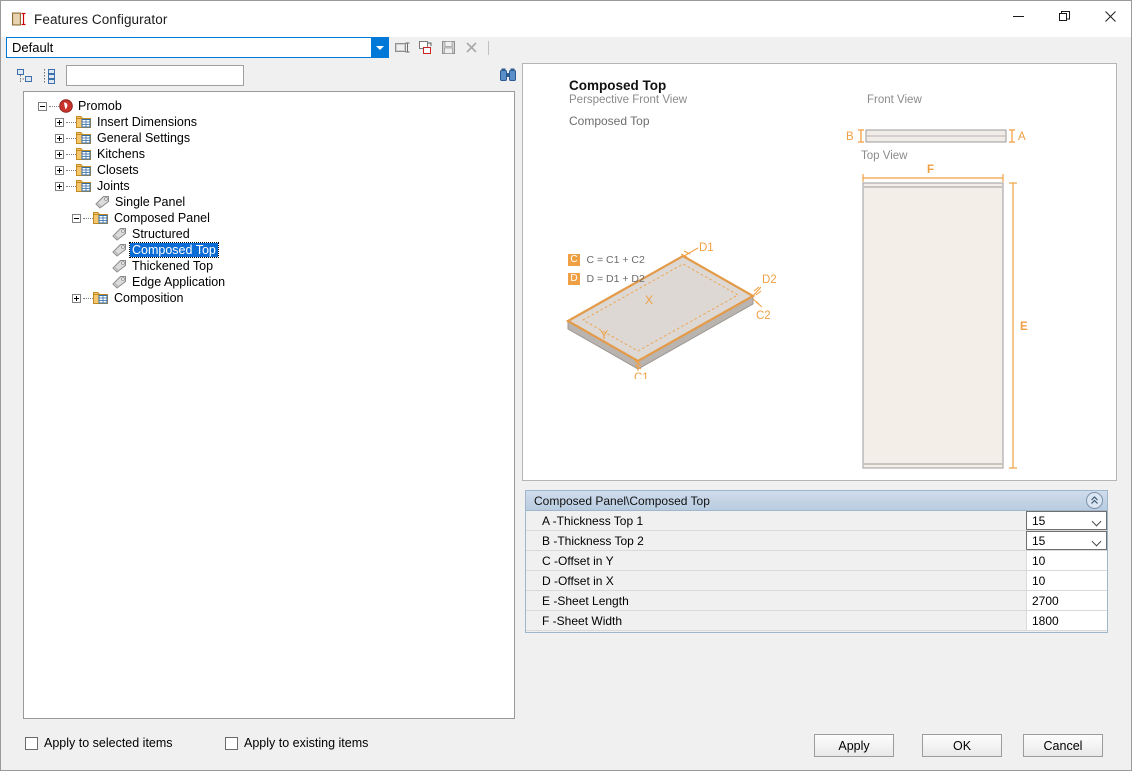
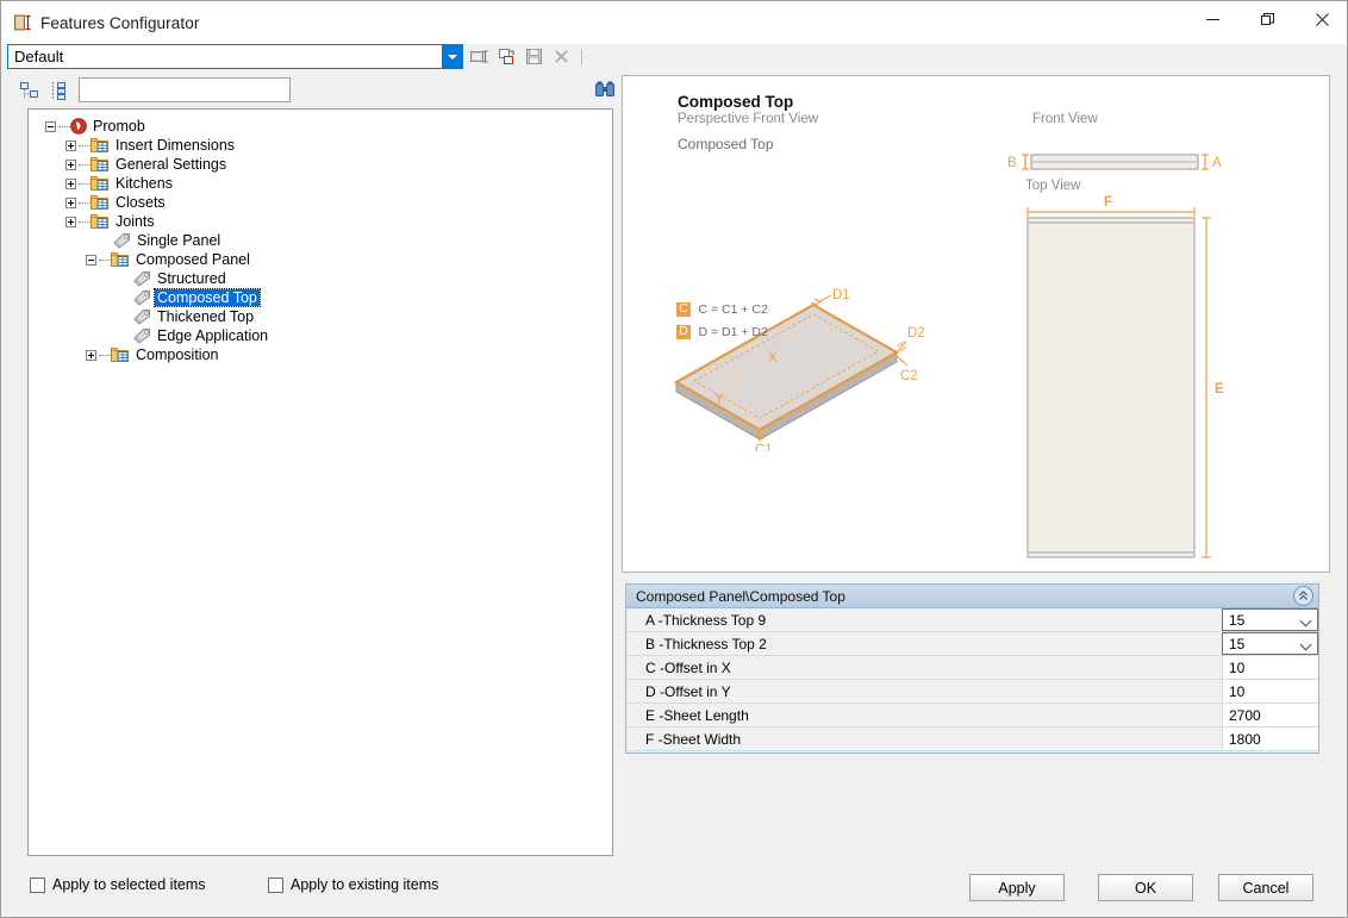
  Features Configurator
  Default
  Promob
  Insert Dimensions
  General Settings
  Kitchens
  Closets
  Joints
  Single Panel
  Composed Panel
  Structured
  Composed Top
  Thickened Top
  Edge Application
  Composition
  Apply to selected items
  Apply to existing items
  Composed Top
  Perspective Front View
  Composed Top
  Front View
  Top View
  B
  A
  F
  E
  X
  Y
  D1
  D2
  C2
  C1
  C C = C1 + C2
  D D = D1 + D2
  Composed Panel\Composed Top
  A -
- Thickness Top 1
+ Thickness Top 9
  15
  B -
  Thickness Top 2
  15
  C -
- Offset in Y
+ Offset in X
  10
  D -
- Offset in X
+ Offset in Y
  10
  E -
  Sheet Length
  2700
  F -
  Sheet Width
  1800
  Apply
  OK
  Cancel
